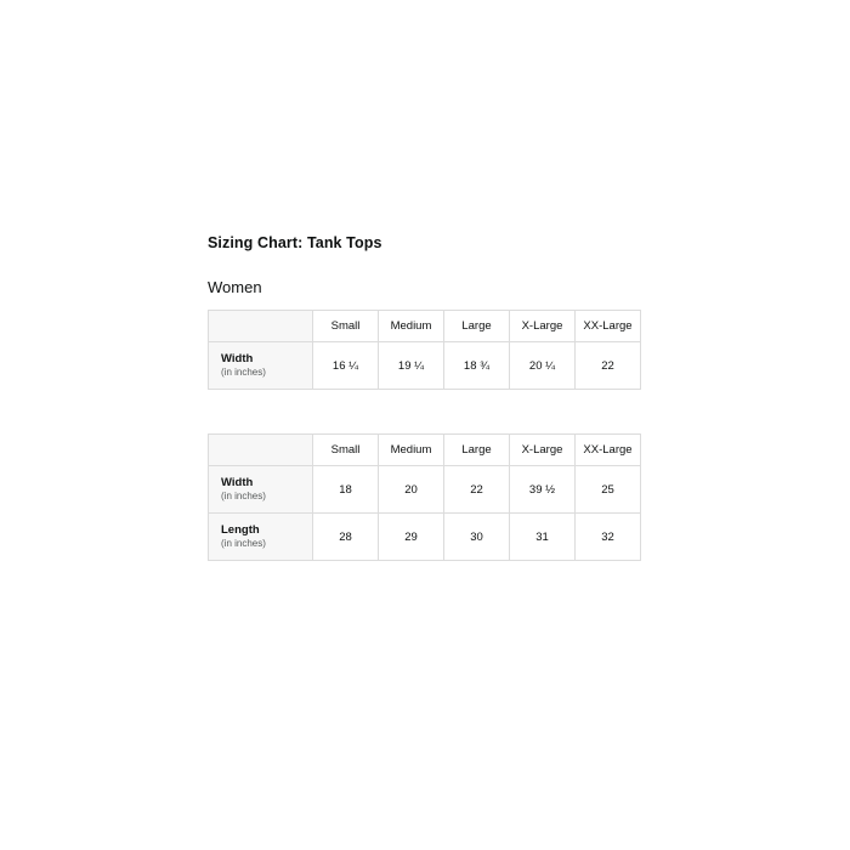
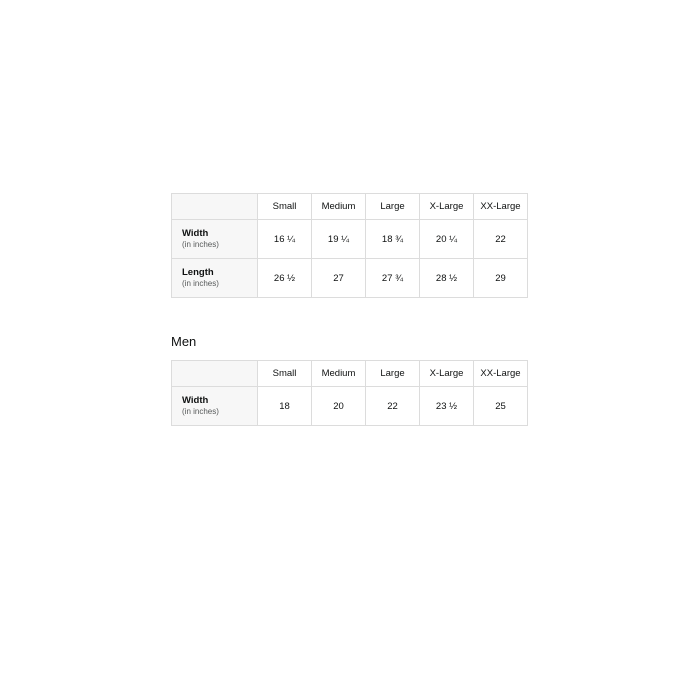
- Sizing Chart: Tank Tops
- Women
  	Small	Medium	Large	X-Large	XX-Large
  Width (in inches)	16 ¼	19 ¼	18 ¾	20 ¼	22
+ Length (in inches)	26 ½	27	27 ¾	28 ½	29
+ Men
  	Small	Medium	Large	X-Large	XX-Large
- Width (in inches)	18	20	22	39 ½	25
+ Width (in inches)	18	20	22	23 ½	25
- Length (in inches)	28	29	30	31	32
